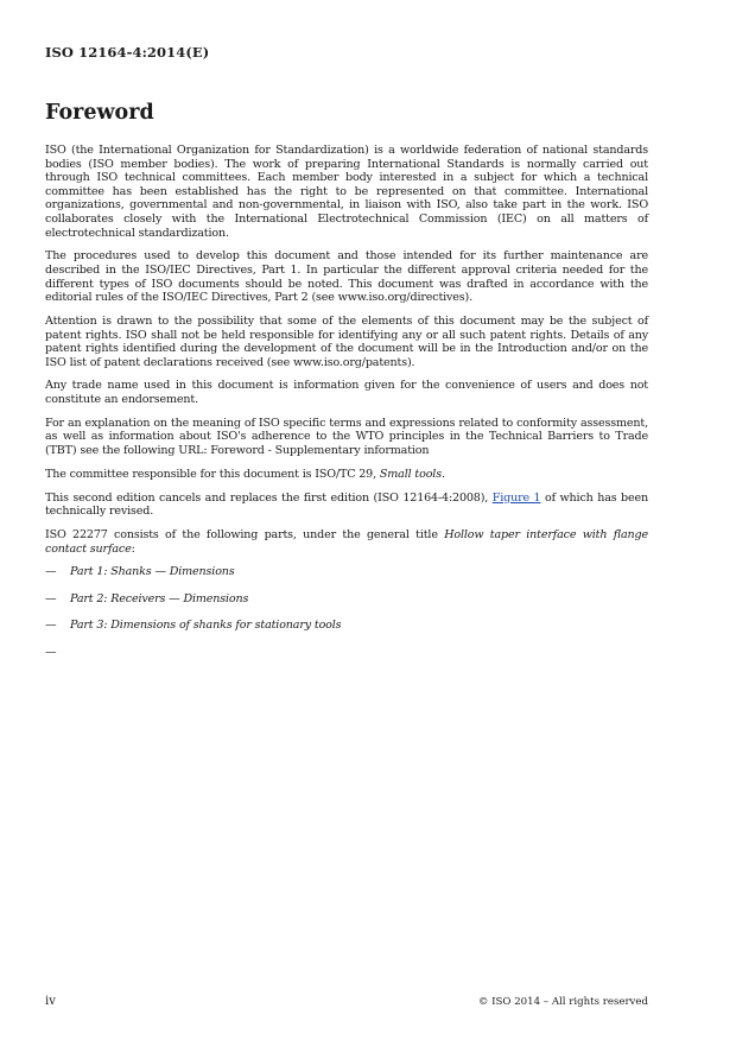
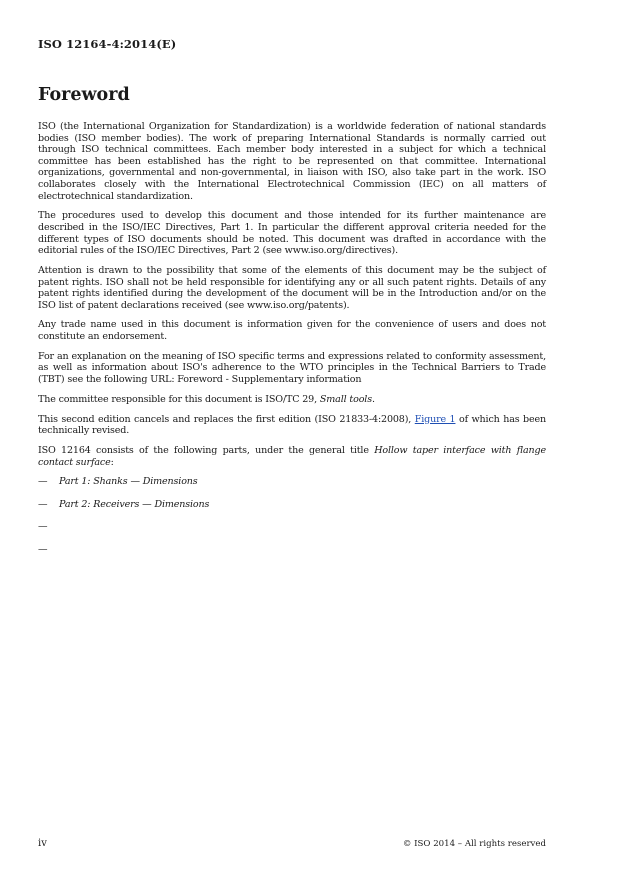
  ISO 12164-4:2014(E)
  Foreword
  ISO (the International Organization for Standardization) is a worldwide federation of national standards bodies (ISO member bodies). The work of preparing International Standards is normally carried out through ISO technical committees. Each member body interested in a subject for which a technical committee has been established has the right to be represented on that committee. International organizations, governmental and non-governmental, in liaison with ISO, also take part in the work. ISO collaborates closely with the International Electrotechnical Commission (IEC) on all matters of electrotechnical standardization.
  The procedures used to develop this document and those intended for its further maintenance are described in the ISO/IEC Directives, Part 1. In particular the different approval criteria needed for the different types of ISO documents should be noted. This document was drafted in accordance with the editorial rules of the ISO/IEC Directives, Part 2 (see www.iso.org/directives).
  Attention is drawn to the possibility that some of the elements of this document may be the subject of patent rights. ISO shall not be held responsible for identifying any or all such patent rights. Details of any patent rights identified during the development of the document will be in the Introduction and/or on the ISO list of patent declarations received (see www.iso.org/patents).
  Any trade name used in this document is information given for the convenience of users and does not constitute an endorsement.
  For an explanation on the meaning of ISO specific terms and expressions related to conformity assessment, as well as information about ISO's adherence to the WTO principles in the Technical Barriers to Trade (TBT) see the following URL: Foreword - Supplementary information
  The committee responsible for this document is ISO/TC 29, Small tools.
- This second edition cancels and replaces the first edition (ISO 12164-4:2008), Figure 1 of which has been technically revised.
+ This second edition cancels and replaces the first edition (ISO 21833-4:2008), Figure 1 of which has been technically revised.
- ISO 22277 consists of the following parts, under the general title Hollow taper interface with flange contact surface:
+ ISO 12164 consists of the following parts, under the general title Hollow taper interface with flange contact surface:
  —
  Part 1: Shanks — Dimensions
  —
  Part 2: Receivers — Dimensions
  —
- Part 3: Dimensions of shanks for stationary tools
  —
  iv
  © ISO 2014 – All rights reserved
